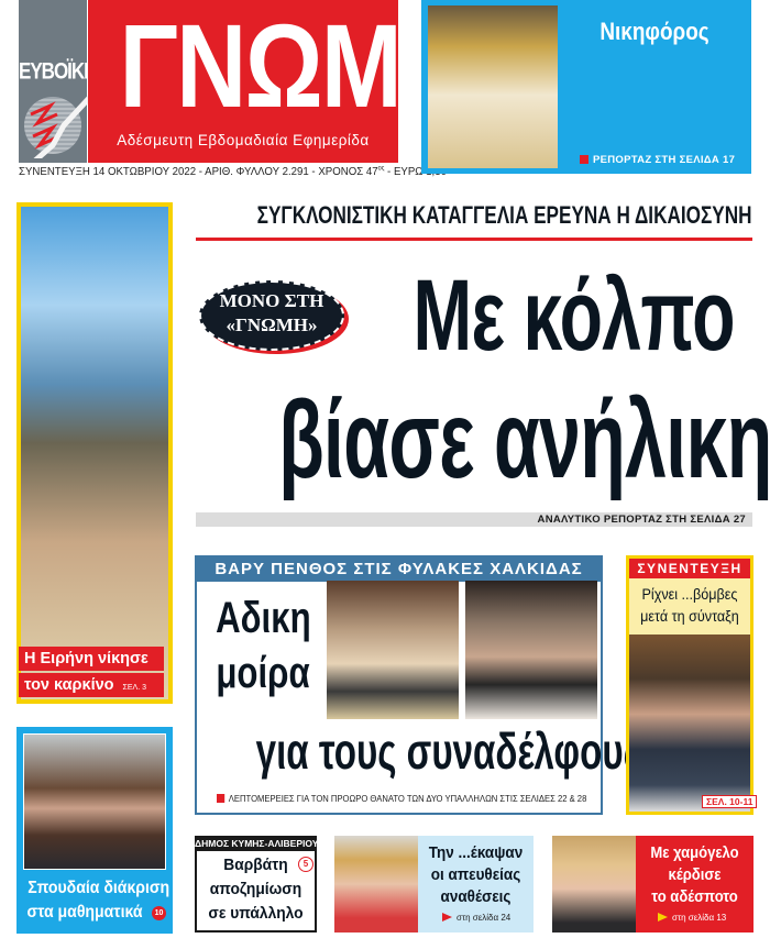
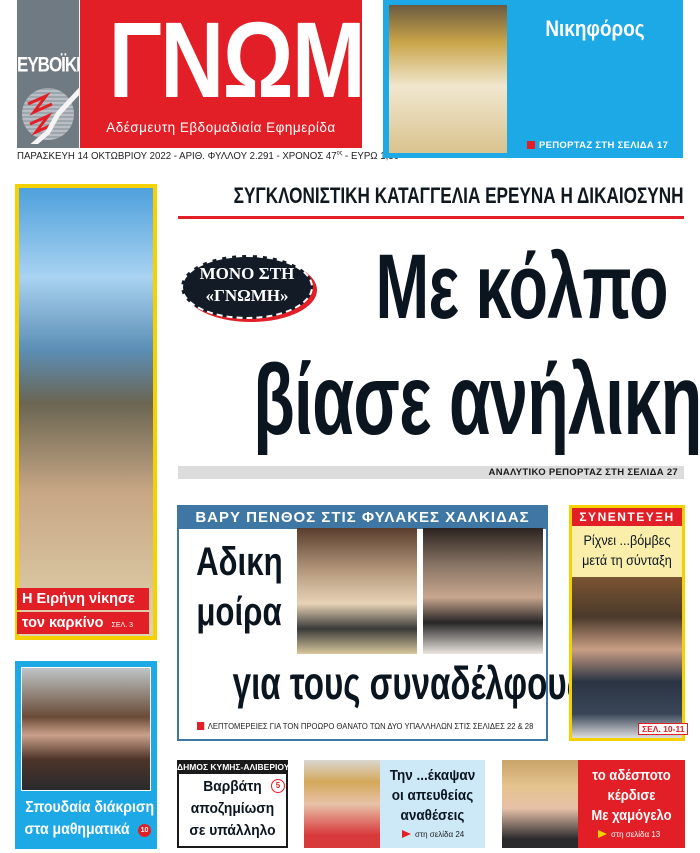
  ΕΥΒΟΪΚ
  ΓΝΩΜ
  Αδέσμευτη Εβδομαδιαία Εφημερίδα
- ΣΥΝΕΝΤΕΥΞΗ 14 ΟΚΤΩΒΡΙΟΥ 2022 - ΑΡΙΘ. ΦΥΛΛΟΥ 2.291 - ΧΡΟΝΟΣ 47 - ΕΥΡΩ
+ ΠΑΡΑΣΚΕΥΗ 14 ΟΚΤΩΒΡΙΟΥ 2022 - ΑΡΙΘ. ΦΥΛΛΟΥ 2.291 - ΧΡΟΝΟΣ 47 - ΕΥΡΩ
  Νικηφόρος
  ΡΕΠΟΡΤΑΖ ΣΤΗ ΣΕΛΙΔΑ 17
  ΣΥΓΚΛΟΝΙΣΤΙΚΗ ΚΑΤΑΓΓΕΛΙΑ ΕΡΕΥΝΑ Η ΔΙΚΑΙΟΣΥΝΗ
  Η Ειρήνη νίκησε
  ΜΟΝΟ ΣΤΗ
  «ΓΝΩΜΗ»
  Με κόλπο
  βίασε ανήλικη
  ΑΝΑΛΥΤΙΚΟ ΡΕΠΟΡΤΑΖ ΣΤΗ ΣΕΛΙΔΑ 27
  ΒΑΡΥ ΠΕΝΘΟΣ ΣΤΙΣ ΦΥΛΑΚΕΣ ΧΑΛΚΙΔΑΣ
  Αδικη
  μοίρα
  για τους συναδέλφου
  ΛΕΠΤΟΜΕΡΕΙΕΣ ΓΙΑ ΤΟΝ ΠΡΟΩΡΟ ΘΑΝΑΤΟ ΤΩΝ ΔΥΟ ΥΠΑΛΛΗΛΩΝ ΣΤΙΣ ΣΕΛΙΔΕΣ 22 & 28
  ΣΥΝΕΝΤΕΥΞΗ
  Ρίχνει ...βόμβες
  μετά τη σύνταξη
  ΣΕΛ. 10-11
  Σπουδαία διάκριση
  στα μαθηματικά
  ΔΗΜΟΣ ΚΥΜΗΣ-ΑΛΙΒΕΡΙΟΥ
  Βαρβάτη
  αποζημίωση
  σε υπάλληλο
  5
  Την ...έκαψαν
  οι απευθείας
  αναθέσεις
  στη σελίδα 24
- Με χαμόγελο
+ το αδέσποτο
  κέρδισε
- το αδέσποτο
+ Με χαμόγελο
  στη σελίδα 13
